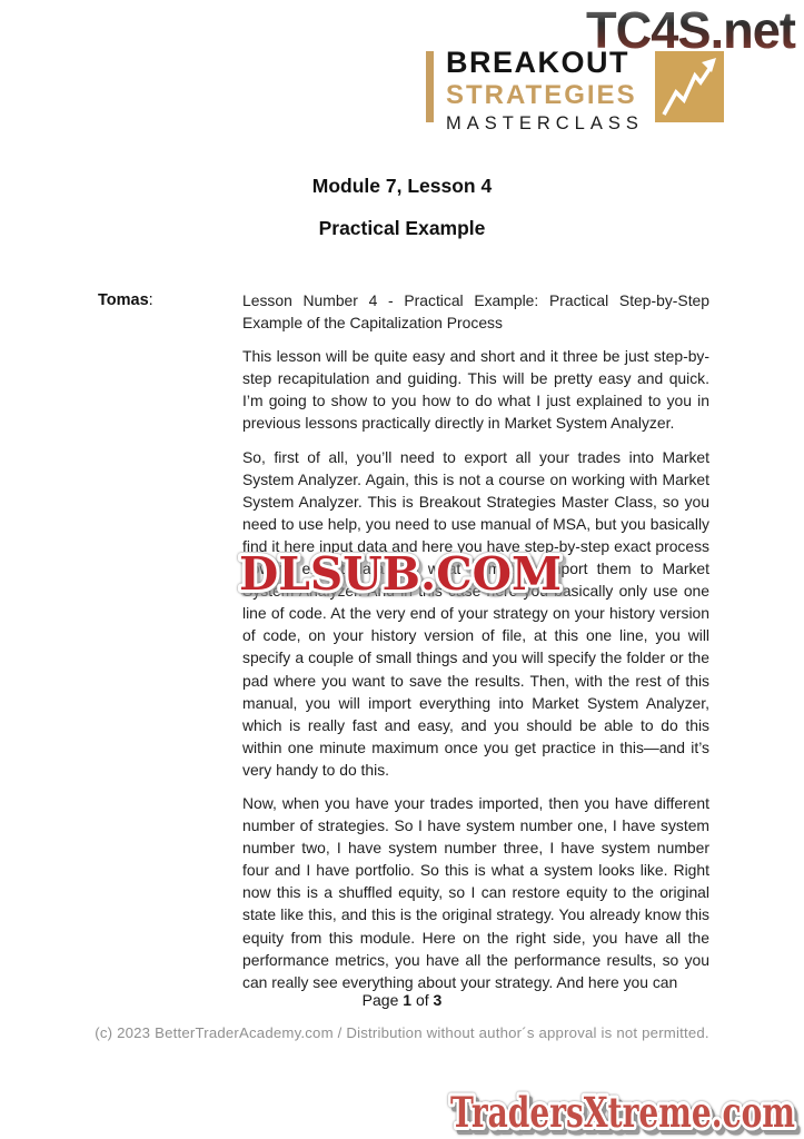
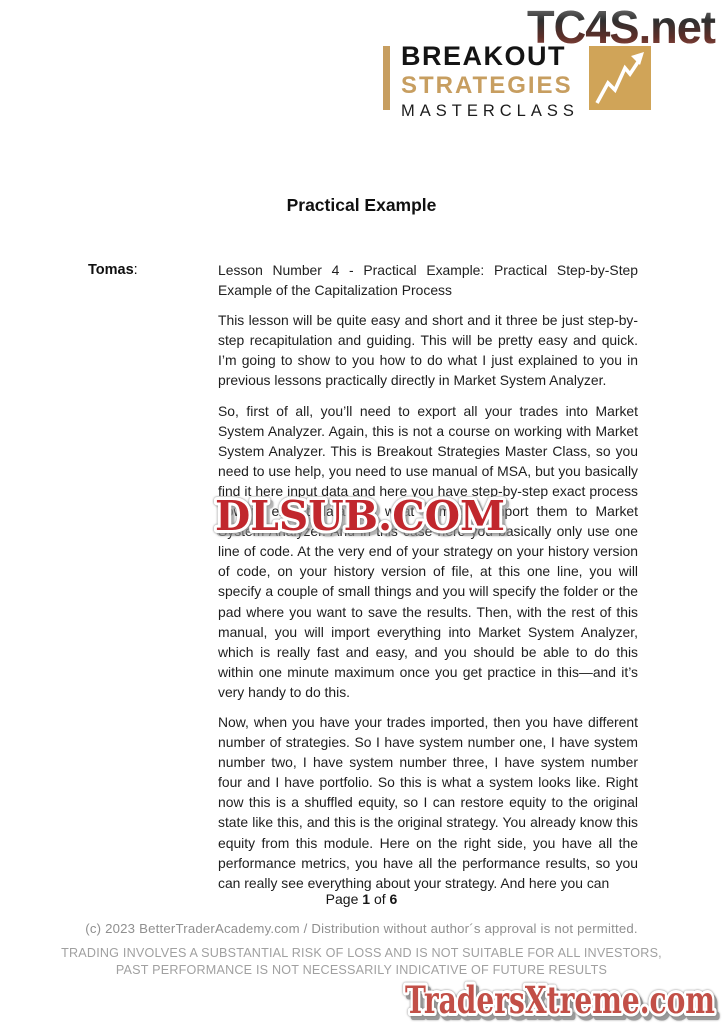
  TC4S.net
  BREAKOUT
  STRATEGIES
  MASTERCLASS
- Module 7, Lesson 4
  Practical Example
  Tomas:
  Lesson Number 4 - Practical Example: Practical Step-by-Step Example of the Capitalization Process
  This lesson will be quite easy and short and it three be just step-by-step recapitulation and guiding. This will be pretty easy and quick. I’m going to show to you how to do what I just explained to you in previous lessons practically directly in Market System Analyzer.
  So, first of all, you’ll need to export all your trades into Market System Analyzer. Again, this is not a course on working with Market System Analyzer. This is Breakout Strategies Master Class, so you need to use help, you need to use manual of MSA, but you basically find it here input data and here you have step-by-step exact process how to export data and what format to import them to Market System Analyzer. And in this case here you basically only use one line of code. At the very end of your strategy on your history version of code, on your history version of file, at this one line, you will specify a couple of small things and you will specify the folder or the pad where you want to save the results. Then, with the rest of this manual, you will import everything into Market System Analyzer, which is really fast and easy, and you should be able to do this within one minute maximum once you get practice in this—and it’s very handy to do this.
  Now, when you have your trades imported, then you have different number of strategies. So I have system number one, I have system number two, I have system number three, I have system number four and I have portfolio. So this is what a system looks like. Right now this is a shuffled equity, so I can restore equity to the original state like this, and this is the original strategy. You already know this equity from this module. Here on the right side, you have all the performance metrics, you have all the performance results, so you can really see everything about your strategy. And here you can
  DLSUB.COM
- Page 1 of 3
+ Page 1 of 6
  (c) 2023 BetterTraderAcademy.com / Distribution without author´s approval is not permitted.
+ TRADING INVOLVES A SUBSTANTIAL RISK OF LOSS AND IS NOT SUITABLE FOR ALL INVESTORS,
+ PAST PERFORMANCE IS NOT NECESSARILY INDICATIVE OF FUTURE RESULTS
  TradersXtreme.com
